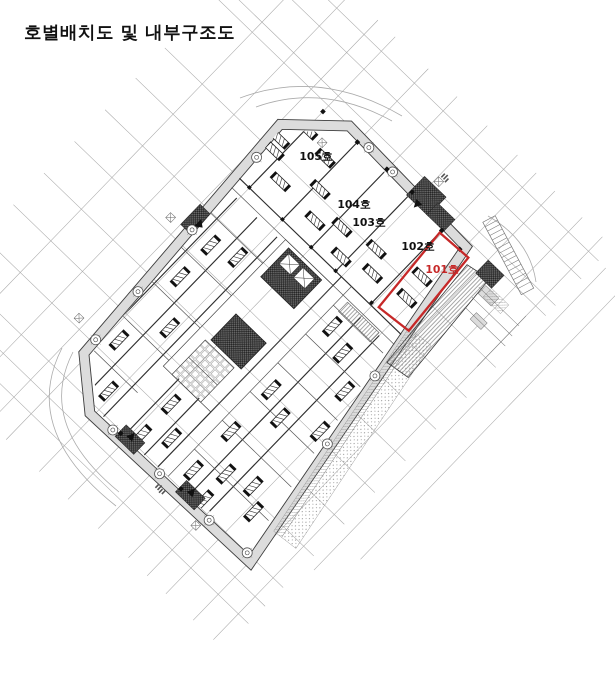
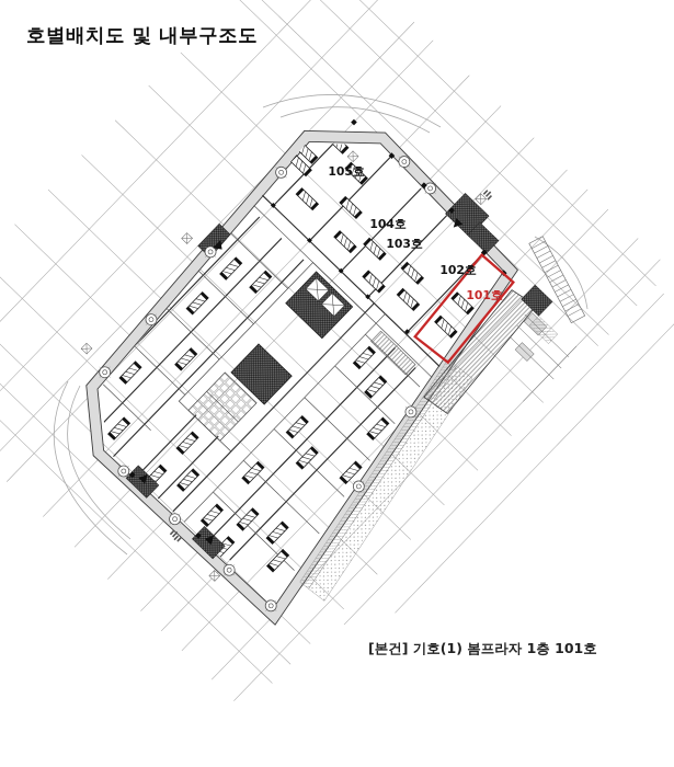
  호별배치도 및 내부구조도
  105호
  104호
  103호
  102호
  101호
+ [본건] 기호(1) 봄프라자 1층 101호
